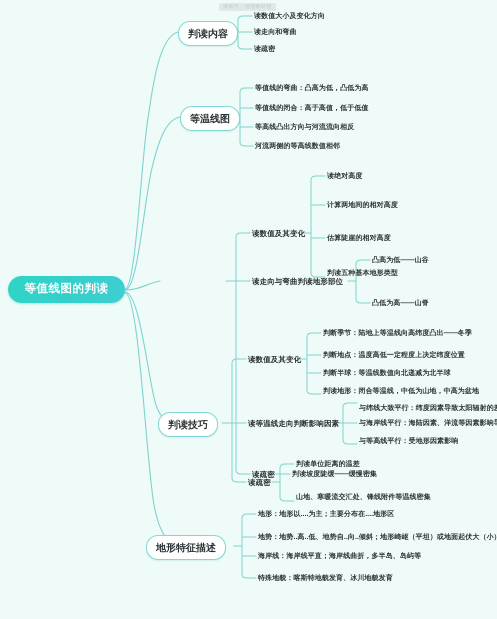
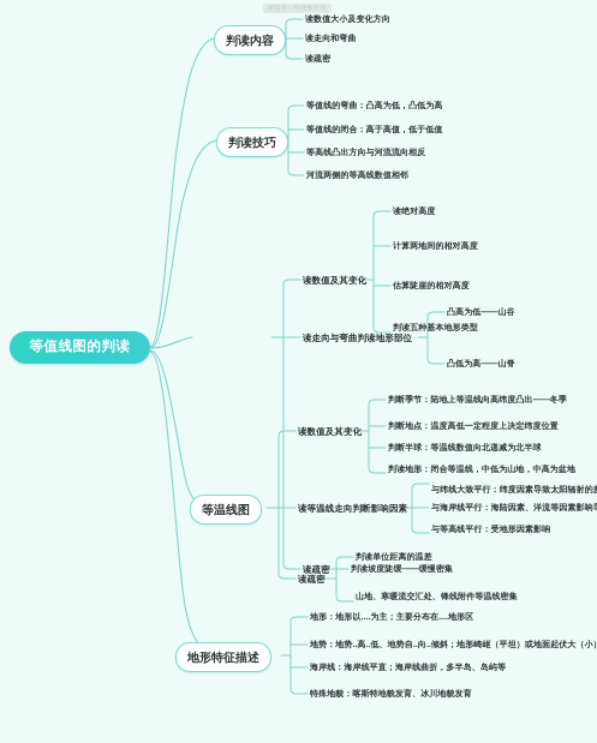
  等值线图的判读
  判读内容
  读数值大小及变化方向
  读走向和弯曲
  读疏密
- 等温线图
+ 判读技巧
  等值线的弯曲：凸高为低，凸低为高
  等值线的闭合：高于高值，低于低值
  等高线凸出方向与河流流向相反
  河流两侧的等高线数值相邻
  读数值及其变化
  读绝对高度
  计算两地间的相对高度
  估算陡崖的相对高度
  判读五种基本地形类型
  读走向与弯曲判读地形部位
  凸高为低——山谷
  凸低为高——山脊
  读疏密
  判读坡度陡缓——缓慢密集
- 判读技巧
+ 等温线图
  读数值及其变化
  判断季节：陆地上等温线向高纬度凸出——冬季
  判断地点：温度高低一定程度上决定纬度位置
  判断半球：等温线数值向北递减为北半球
  判读地形：闭合等温线，中低为山地，中高为盆地
  读等温线走向判断影响因素
  与纬线大致平行：纬度因素导致太阳辐射的
  与海岸线平行：海陆因素、洋流等因素影响
  与等高线平行：受地形因素影响
  读疏密
  判读单位距离的温差
  山地、寒暖流交汇处、锋线附件等温线密集
  地形特征描述
  地形：地形以....为主；主要分布在....地形区
  地势：地势..高..低、地势自..向..倾斜；地形崎岖（平坦）或地面起伏大（小
  海岸线：海岸线平直；海岸线曲折，多半岛、岛屿等
  特殊地貌：喀斯特地貌发育、冰川地貌发育
